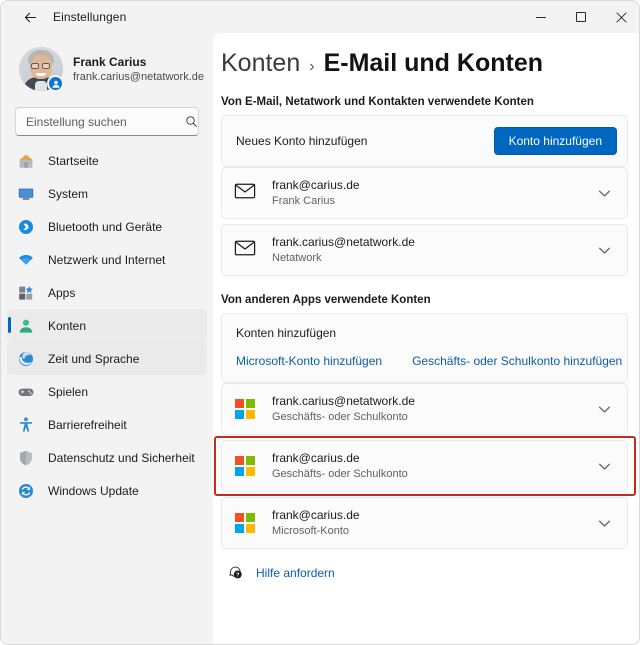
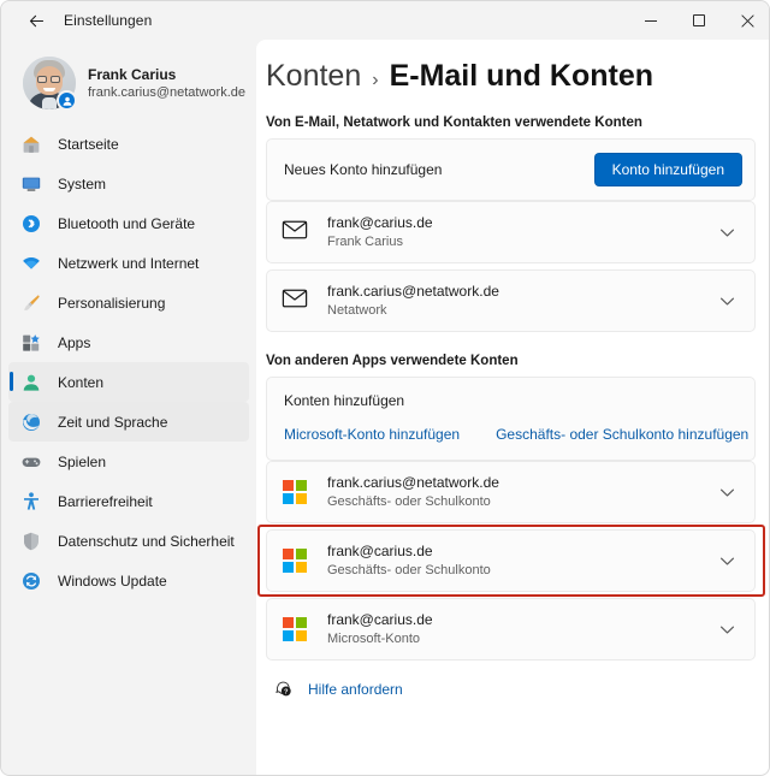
  Einstellungen
  Frank Carius
  frank.carius@netatwork.de
- Einstellung suchen
  Startseite
  System
  Bluetooth und Geräte
  Netzwerk und Internet
+ Personalisierung
  Apps
  Konten
  Zeit und Sprache
  Spielen
  Barrierefreiheit
  Datenschutz und Sicherheit
  Windows Update
  Konten
  ›
  E-Mail und Konten
  Von E-Mail, Netatwork und Kontakten verwendete Konten
  Neues Konto hinzufügen
  Konto hinzufügen
  frank@carius.de
  Frank Carius
  frank.carius@netatwork.de
  Netatwork
  Von anderen Apps verwendete Konten
  Konten hinzufügen
  Microsoft-Konto hinzufügen
  Geschäfts- oder Schulkonto hinzufügen
  frank.carius@netatwork.de
  Geschäfts- oder Schulkonto
  frank@carius.de
  Geschäfts- oder Schulkonto
  frank@carius.de
  Microsoft-Konto
  Hilfe anfordern
